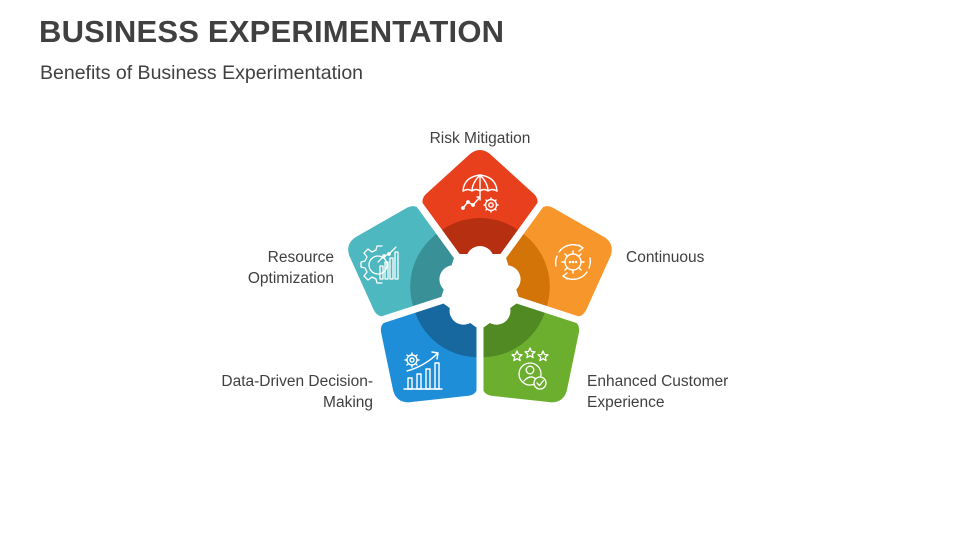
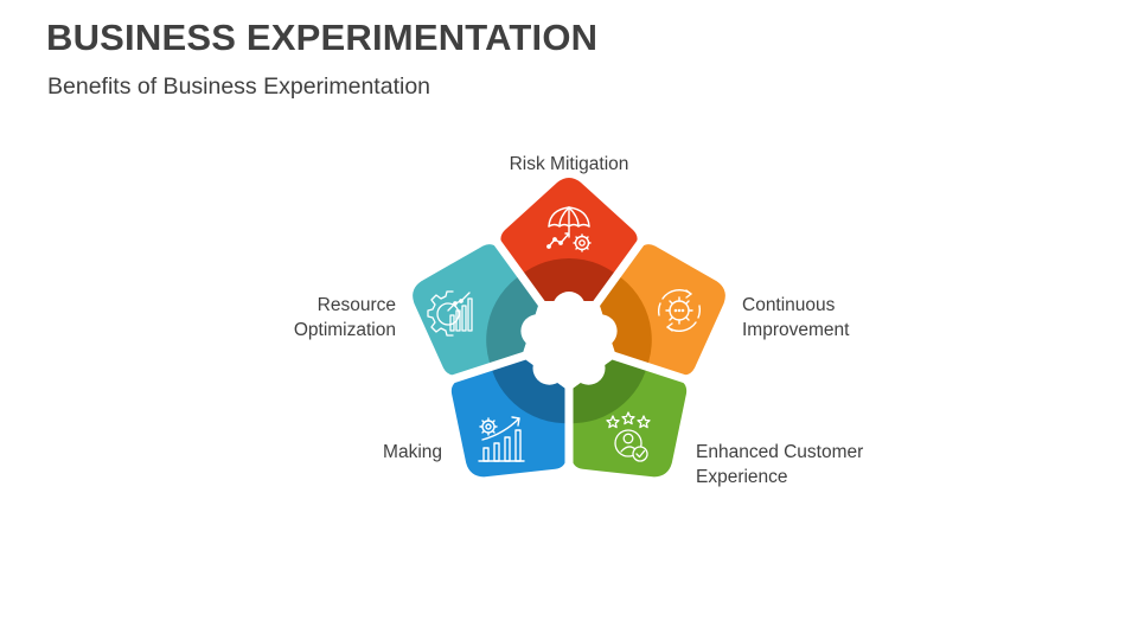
  BUSINESS EXPERIMENTATION
  Benefits of Business Experimentation
  Risk Mitigation
  Continuous
+ Improvement
  Enhanced Customer
  Experience
- Data-Driven Decision-
  Making
  Resource
  Optimization
